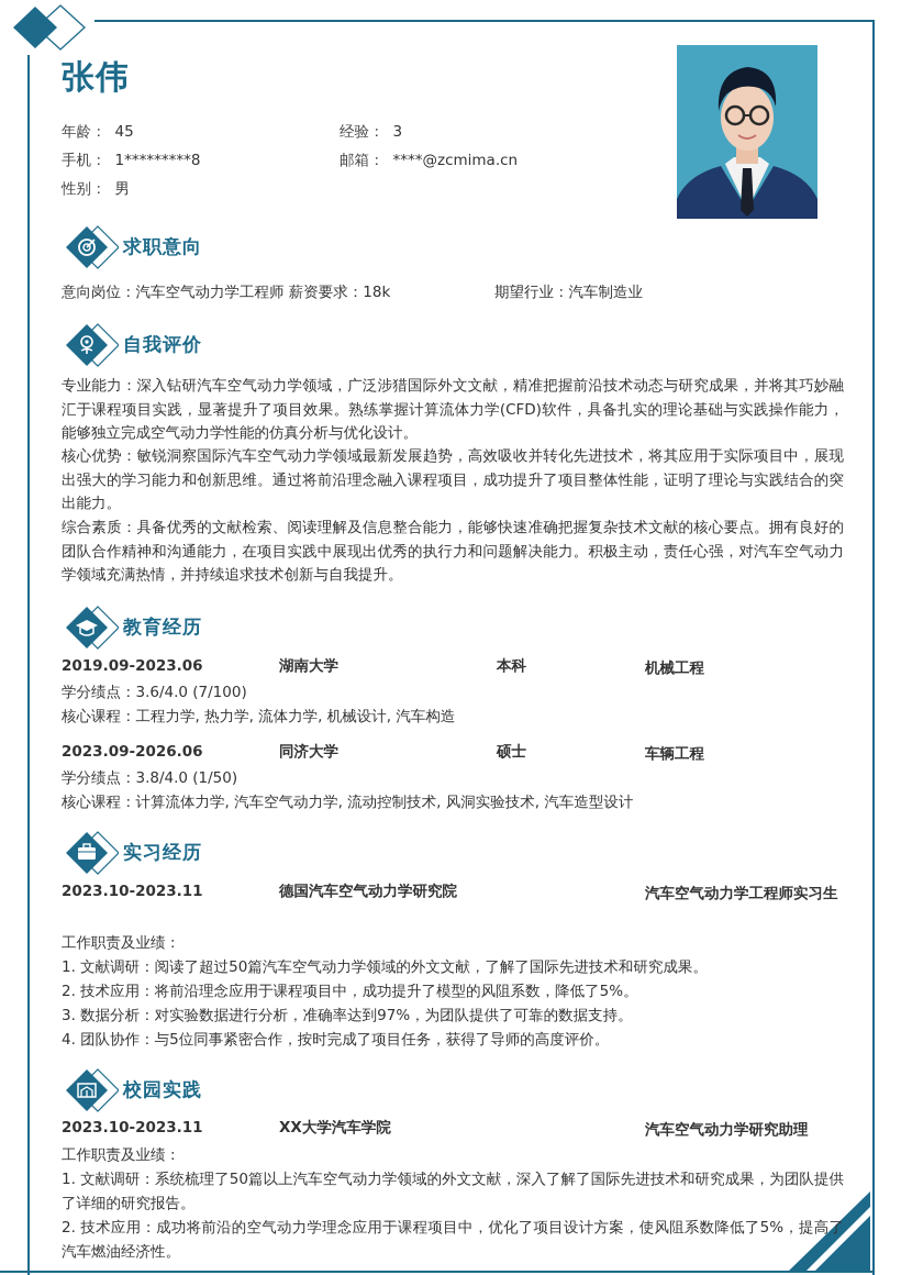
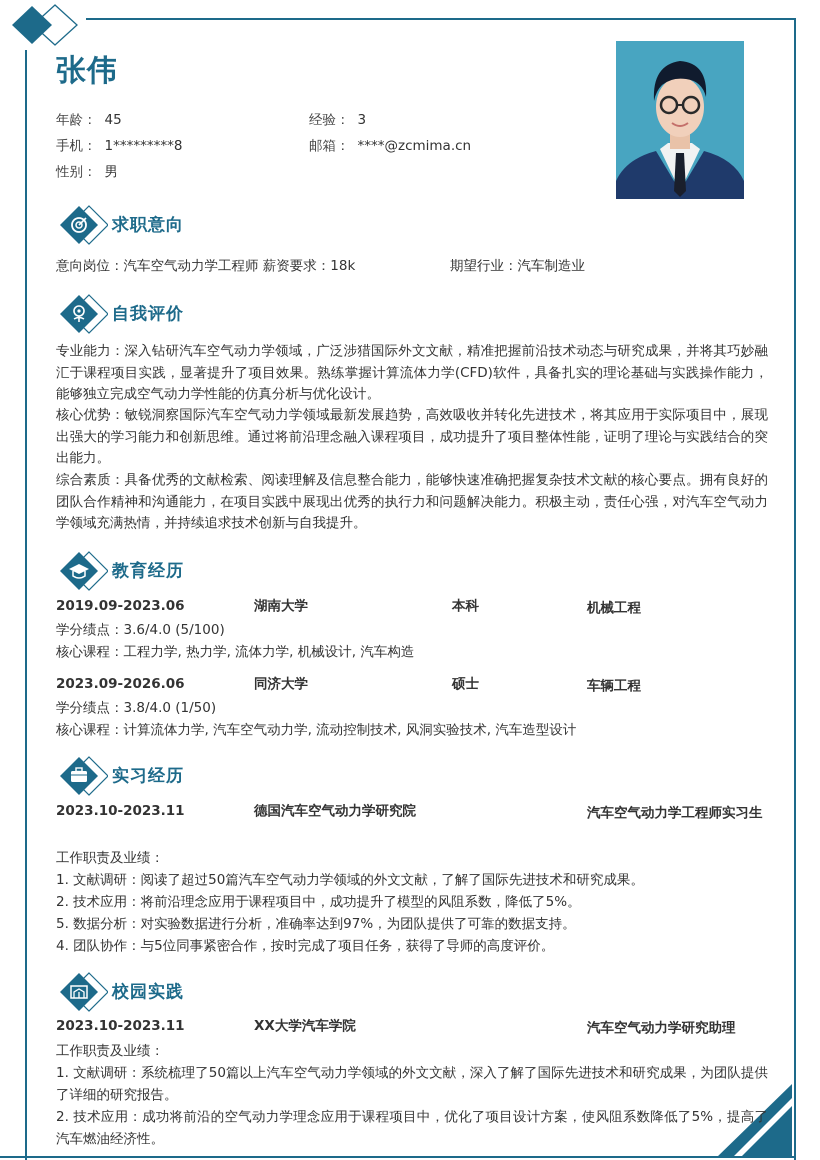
  张伟
  年龄： 45
  经验： 3
  手机： 1*********8
  邮箱： ****@zcmima.cn
  性别： 男
  求职意向
  意向岗位：汽车空气动力学工程师 薪资要求：18k
  期望行业：汽车制造业
  自我评价
  专业能力：深入钻研汽车空气动力学领域，广泛涉猎国际外文文献，精准把握前沿技术动态与研究成果，并将其巧妙融汇于课程项目实践，显著提升了项目效果。熟练掌握计算流体力学(CFD)软件，具备扎实的理论基础与实践操作能力，能够独立完成空气动力学性能的仿真分析与优化设计。
  核心优势：敏锐洞察国际汽车空气动力学领域最新发展趋势，高效吸收并转化先进技术，将其应用于实际项目中，展现出强大的学习能力和创新思维。通过将前沿理念融入课程项目，成功提升了项目整体性能，证明了理论与实践结合的突出能力。
  综合素质：具备优秀的文献检索、阅读理解及信息整合能力，能够快速准确把握复杂技术文献的核心要点。拥有良好的团队合作精神和沟通能力，在项目实践中展现出优秀的执行力和问题解决能力。积极主动，责任心强，对汽车空气动力学领域充满热情，并持续追求技术创新与自我提升。
  教育经历
  2019.09-2023.06
  湖南大学
  本科
  机械工程
- 学分绩点：3.6/4.0 (7/100)
+ 学分绩点：3.6/4.0 (5/100)
  核心课程：工程力学, 热力学, 流体力学, 机械设计, 汽车构造
  2023.09-2026.06
  同济大学
  硕士
  车辆工程
  学分绩点：3.8/4.0 (1/50)
  核心课程：计算流体力学, 汽车空气动力学, 流动控制技术, 风洞实验技术, 汽车造型设计
  实习经历
  2023.10-2023.11
  德国汽车空气动力学研究院
  汽车空气动力学工程师实习生
  工作职责及业绩：
  1. 文献调研：阅读了超过50篇汽车空气动力学领域的外文文献，了解了国际先进技术和研究成果。
  2. 技术应用：将前沿理念应用于课程项目中，成功提升了模型的风阻系数，降低了5%。
- 3. 数据分析：对实验数据进行分析，准确率达到97%，为团队提供了可靠的数据支持。
+ 5. 数据分析：对实验数据进行分析，准确率达到97%，为团队提供了可靠的数据支持。
  4. 团队协作：与5位同事紧密合作，按时完成了项目任务，获得了导师的高度评价。
  校园实践
  2023.10-2023.11
  XX大学汽车学院
  汽车空气动力学研究助理
  工作职责及业绩：
  1. 文献调研：系统梳理了50篇以上汽车空气动力学领域的外文文献，深入了解了国际先进技术和研究成果，为团队提供了详细的研究报告。
  2. 技术应用：成功将前沿的空气动力学理念应用于课程项目中，优化了项目设计方案，使风阻系数降低了5%，提高了汽车燃油经济性。
